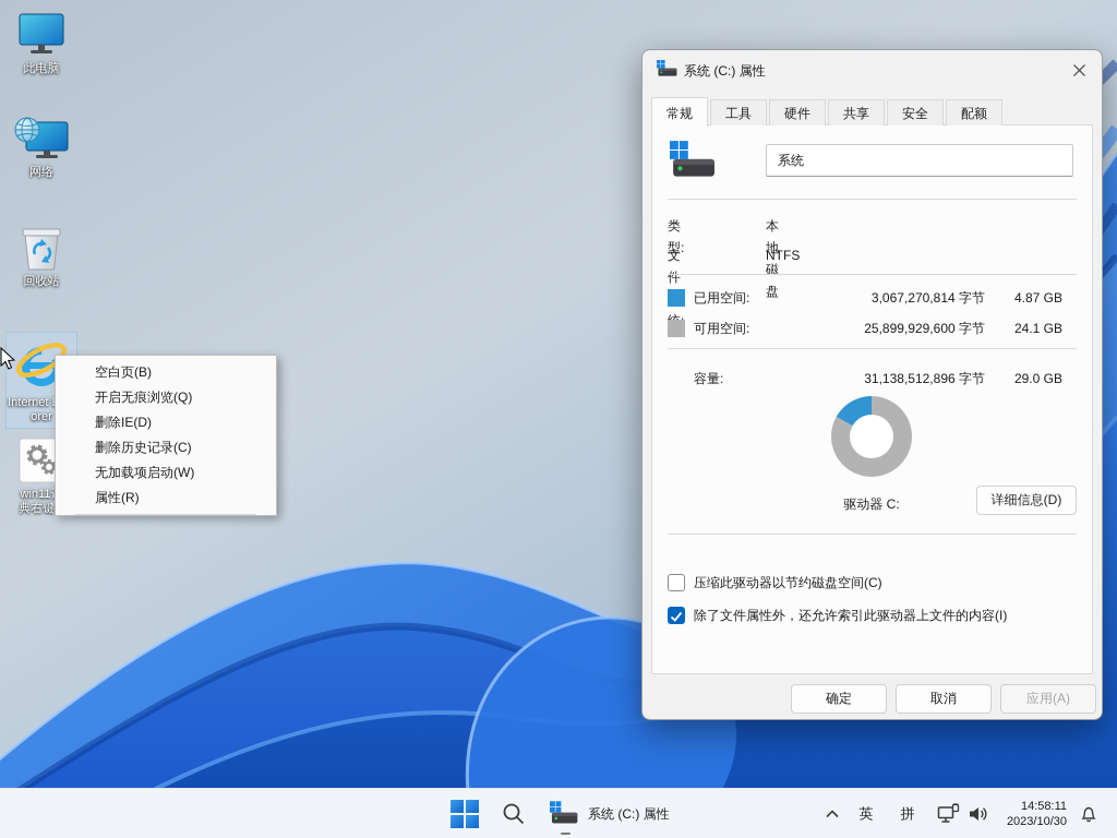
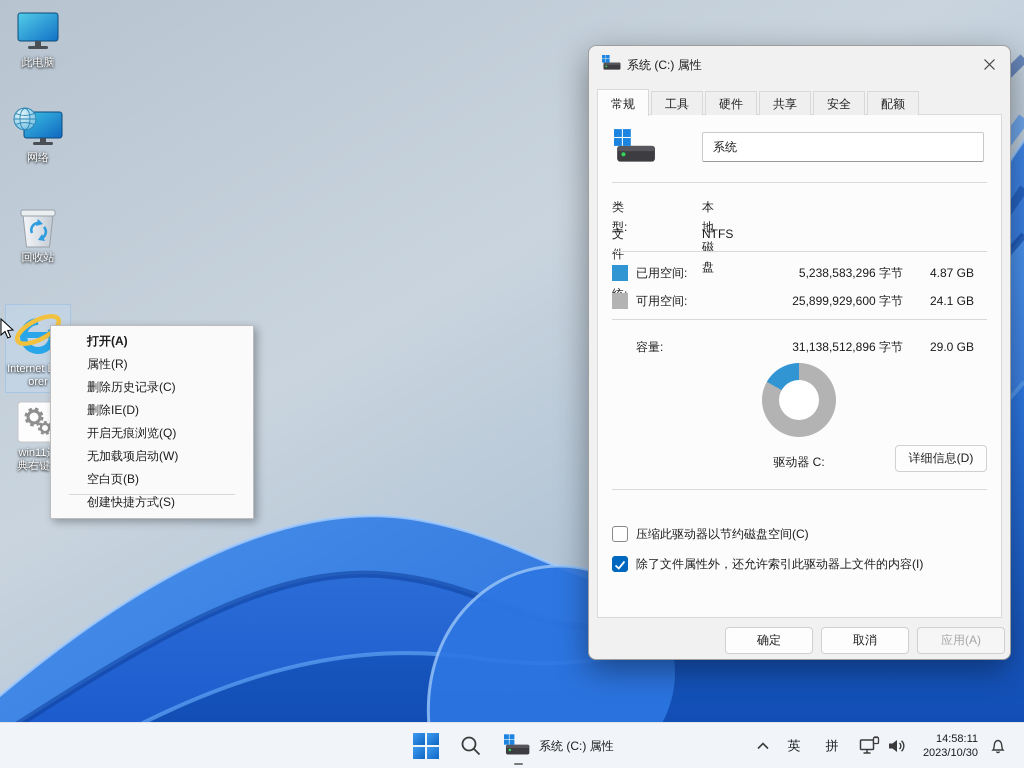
  此电脑
  网络
  回收站
  Internetorer
  win11
+ 打开(A)
- 空白页(B)
+ 属性(R)
- 开启无痕浏览(Q)
+ 删除历史记录(C)
  删除IE(D)
- 删除历史记录(C)
+ 开启无痕浏览(Q)
  无加载项启动(W)
- 属性(R)
+ 空白页(B)
+ 创建快捷方式(S)
  系统 (C:) 属性
  常规
  工具
  硬件
  共享
  安全
  配额
  系统
  类型:
  本地磁盘
  NTFS
  已用空间:
- 3,067,270,814 字节
+ 5,238,583,296 字节
  4.87 GB
  可用空间:
  25,899,929,600 字节
  24.1 GB
  容量:
  31,138,512,896 字节
  29.0 GB
  驱动器 C:
  详细信息(D)
  压缩此驱动器以节约磁盘空间(C)
  除了文件属性外，还允许索引此驱动器上文件的内容(I)
  确定
  取消
  应用(A)
  系统 (C:) 属性
  英
  拼
  14:58:11
  2023/10/30
